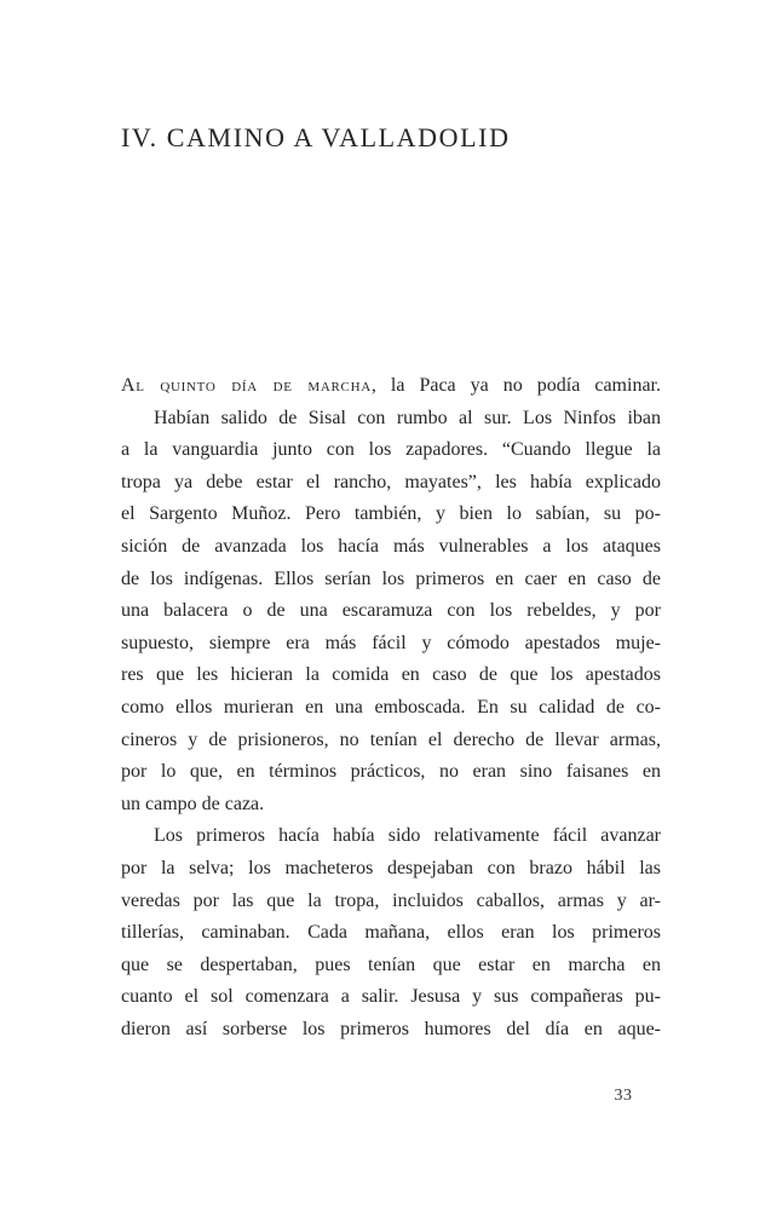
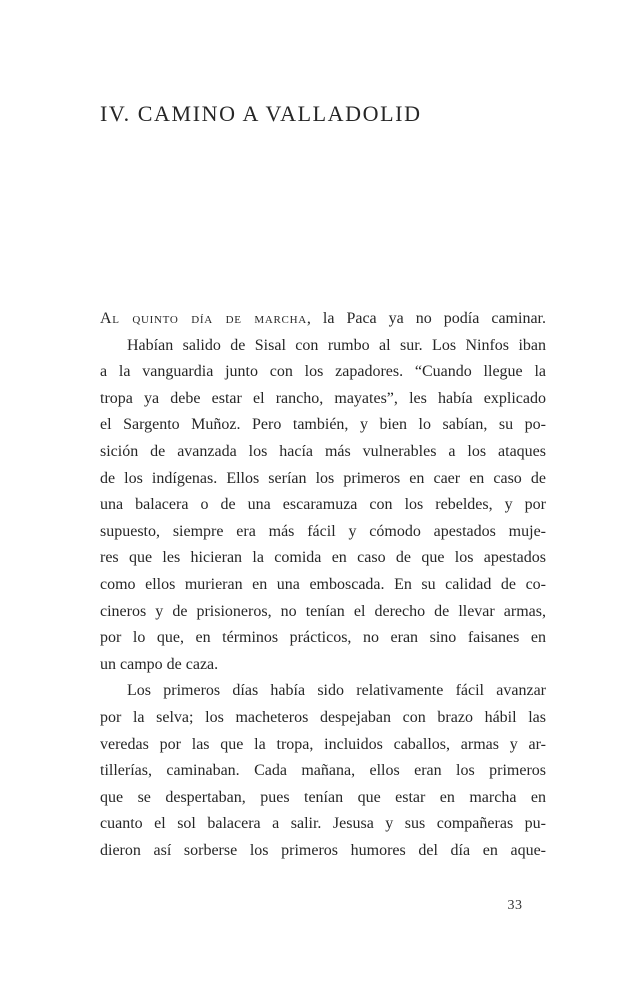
  IV. CAMINO A VALLADOLID
  Al quinto día de marcha, la Paca ya no podía caminar.
  Habían salido de Sisal con rumbo al sur. Los Ninfos iban
  a la vanguardia junto con los zapadores. “Cuando llegue la
  tropa ya debe estar el rancho, mayates”, les había explicado
  el Sargento Muñoz. Pero también, y bien lo sabían, su po-
  sición de avanzada los hacía más vulnerables a los ataques
  de los indígenas. Ellos serían los primeros en caer en caso de
  una balacera o de una escaramuza con los rebeldes, y por
  supuesto, siempre era más fácil y cómodo apestados muje-
  res que les hicieran la comida en caso de que los apestados
  como ellos murieran en una emboscada. En su calidad de co-
  cineros y de prisioneros, no tenían el derecho de llevar armas,
  por lo que, en términos prácticos, no eran sino faisanes en
  un campo de caza.
- Los primeros hacía había sido relativamente fácil avanzar
+ Los primeros días había sido relativamente fácil avanzar
  por la selva; los macheteros despejaban con brazo hábil las
  veredas por las que la tropa, incluidos caballos, armas y ar-
  tillerías, caminaban. Cada mañana, ellos eran los primeros
  que se despertaban, pues tenían que estar en marcha en
- cuanto el sol comenzara a salir. Jesusa y sus compañeras pu-
+ cuanto el sol balacera a salir. Jesusa y sus compañeras pu-
  dieron así sorberse los primeros humores del día en aque-
  33
